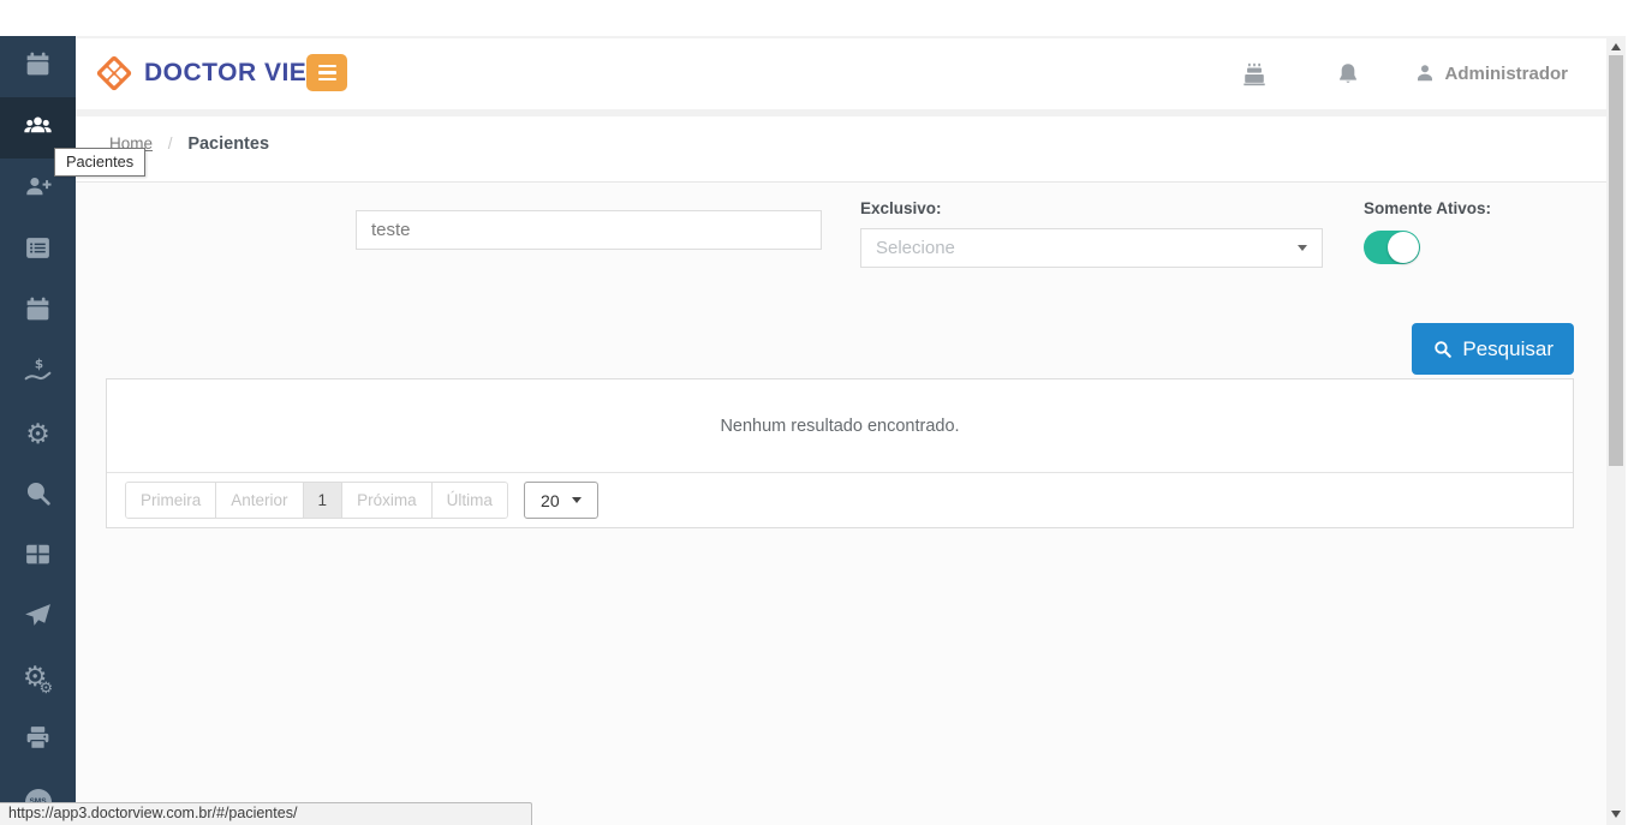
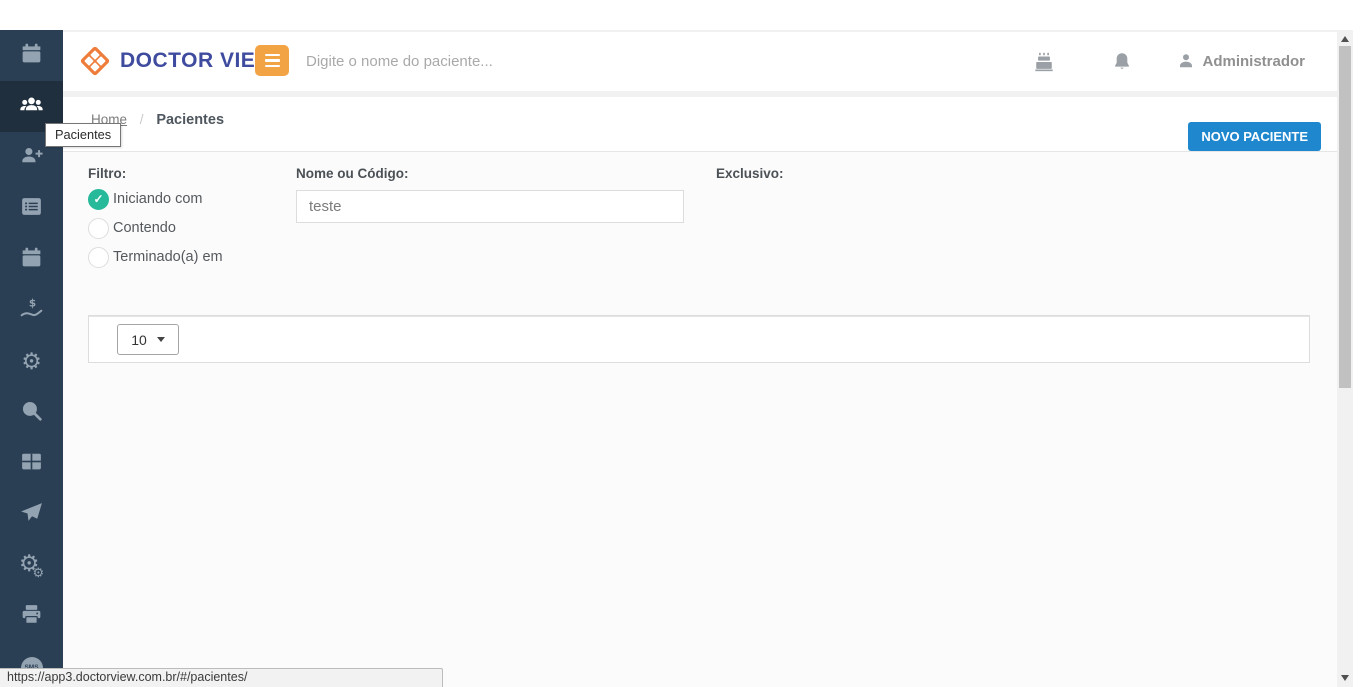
  $
  ⚙
  ⚙⚙
  DOCTOR VIE
+ Digite o nome do paciente...
  Administrador
  Home / Pacientes
+ NOVO PACIENTE
+ Filtro:
+ ✓
+ Iniciando com
+ Contendo
+ Terminado(a) em
+ Nome ou Código:
  teste
  Exclusivo:
- Selecione
- Somente Ativos:
- Pesquisar
- Nenhum resultado encontrado.
- Primeira
- Anterior
- 1
- Próxima
- Última
- 20
+ 10
  Pacientes
  https://app3.doctorview.com.br/#/pacientes/
